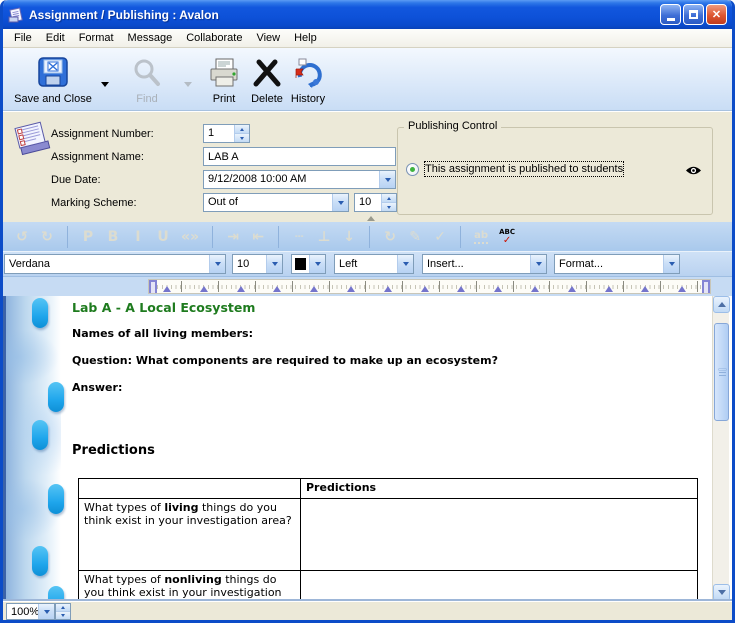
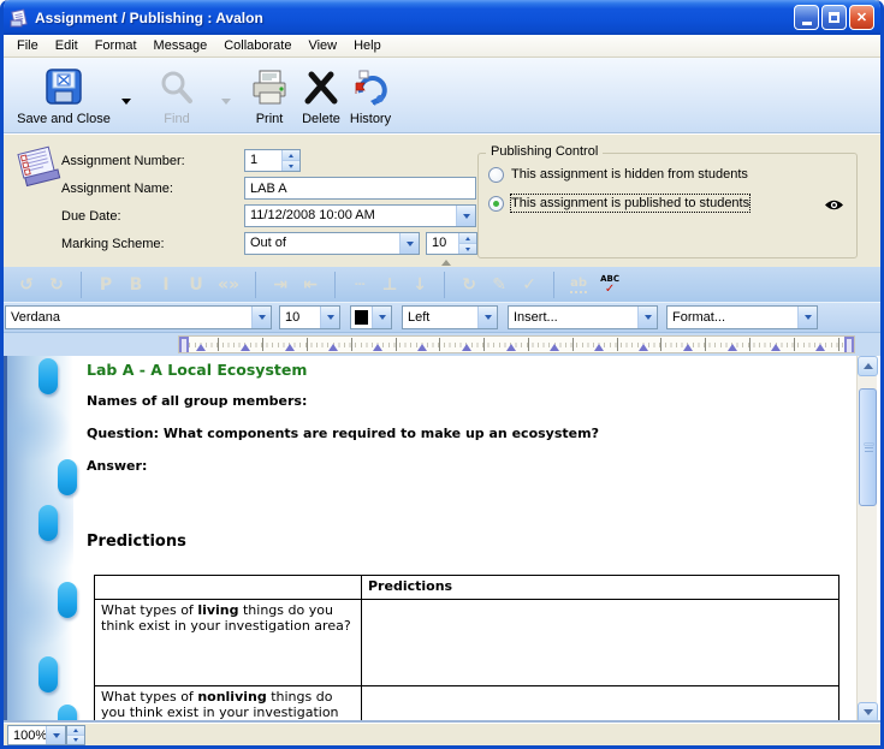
  Assignment / Publishing : Avalon
  ✕
  File
  Edit
  Format
  Message
  Collaborate
  View
  Help
  Save and Close
  Find
  Print
  Delete
  History
  Assignment Number:
  1
  Assignment Name:
  LAB A
  Due Date:
- 9/12/2008 10:00 AM
+ 11/12/2008 10:00 AM
  Marking Scheme:
  Out of
  10
  Publishing Control
+ This assignment is hidden from students
  This assignment is published to students
  ↺
  ↻
  P
  B
  I
  U
  «»
  ⇥
  ⇤
  ┄
  ⊥
  ↓
  ↻
  ✎
  ✓
  ab
  ABC
  ✓
  Verdana
  10
  Left
  Insert...
  Format...
  Lab A - A Local Ecosystem
- Names of all living members:
+ Names of all group members:
  Question: What components are required to make up an ecosystem?
  Answer:
  Predictions
  	Predictions
  What types of living things do you think exist in your investigation area?
  What types of nonliving things do you think exist in your investigation
  100%
